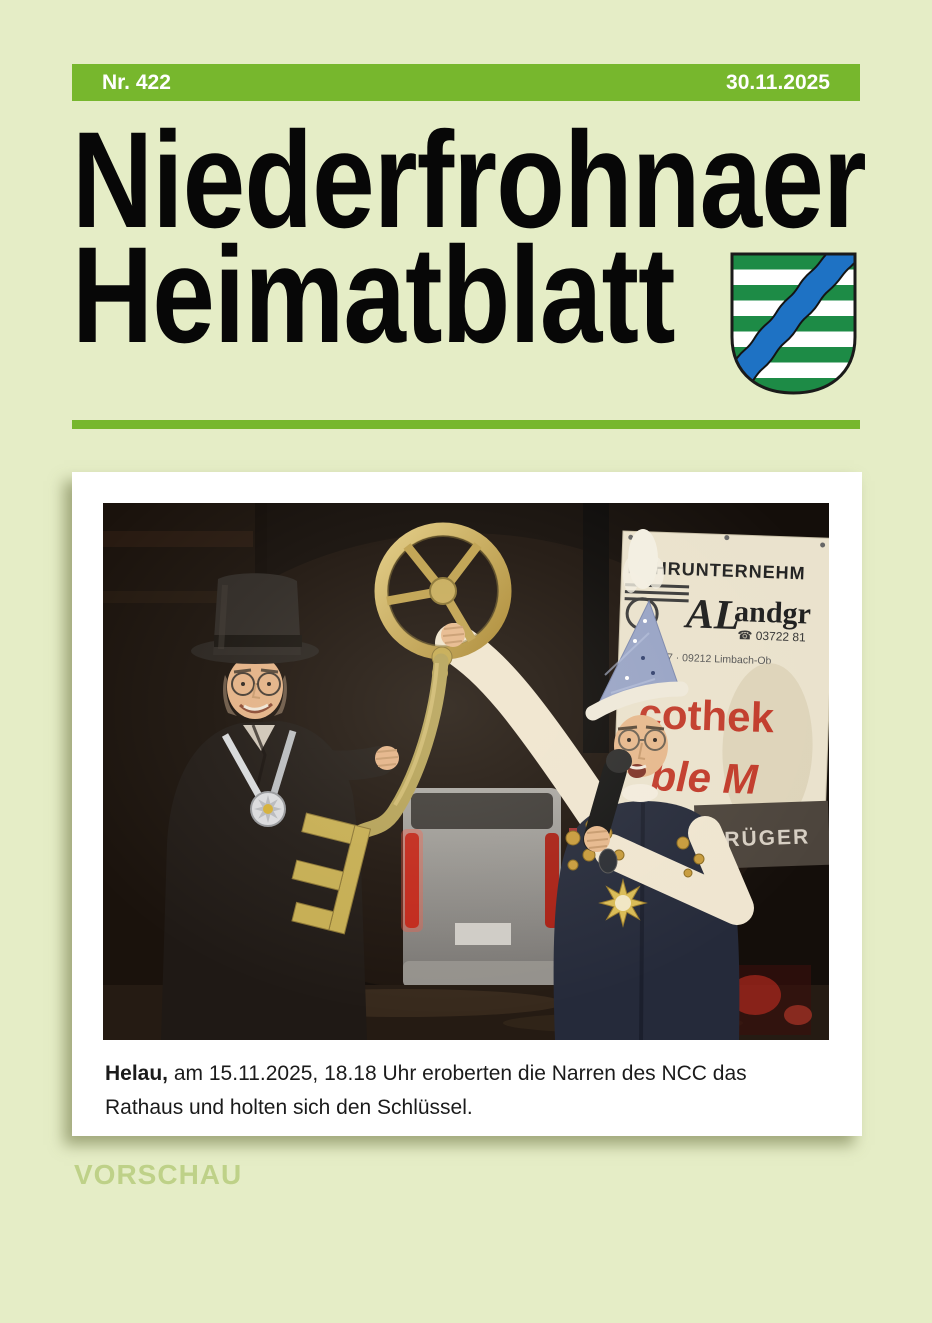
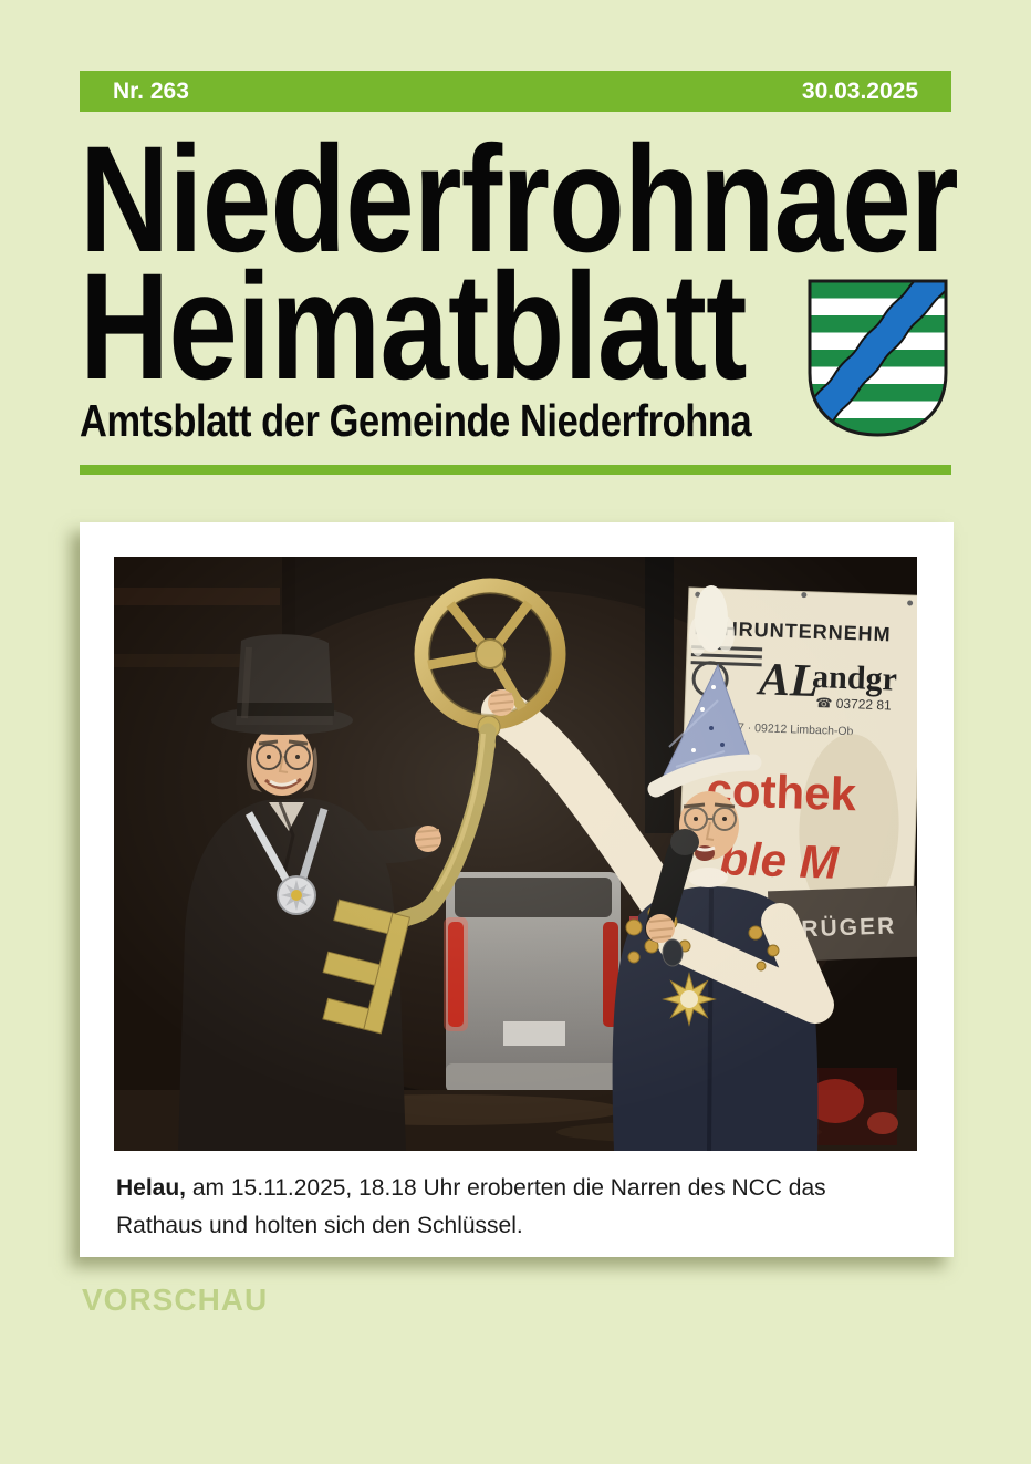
- Nr. 422
+ Nr. 263
- 30.11.2025
+ 30.03.2025
  Niederfrohnaer
  Heimatblatt
+ Amtsblatt der Gemeinde Niederfrohna
  Helau, am 15.11.2025, 18.18 Uhr eroberten die Narren des NCC das Rathaus und holten sich den Schlüssel.
  VORSCHAU
